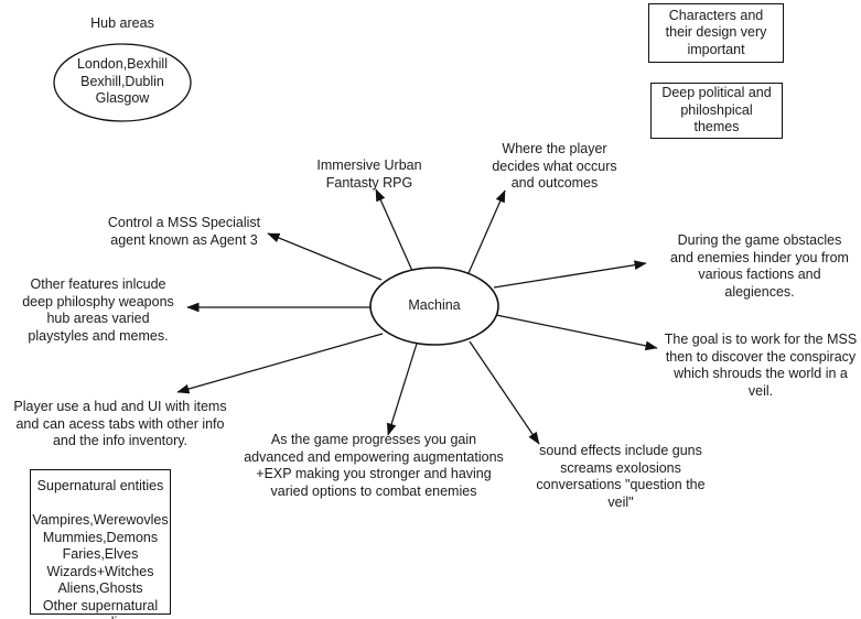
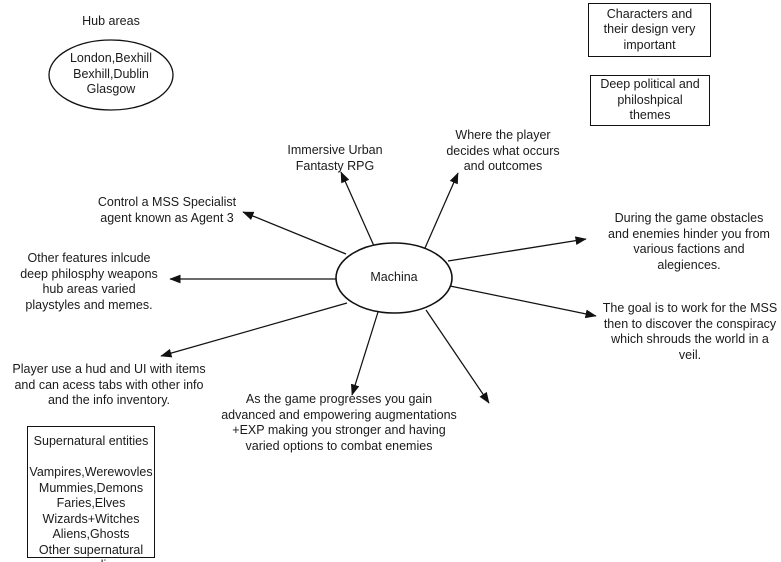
  Hub areas
  London,Bexhill
  Bexhill,Dublin
  Glasgow
  Machina
  Immersive Urban
  Fantasty RPG
  Where the player
  decides what occurs
  and outcomes
  Control a MSS Specialist
  agent known as Agent 3
  Other features inlcude
  deep philosphy weapons
  hub areas varied
  playstyles and memes.
  During the game obstacles
  and enemies hinder you from
  various factions and
  alegiences.
  The goal is to work for the MSS
  then to discover the conspiracy
  which shrouds the world in a veil.
  Player use a hud and UI with items
  and can acess tabs with other info
  and the info inventory.
  As the game progresses you gain
  advanced and empowering augmentations
  +EXP making you stronger and having
  varied options to combat enemies
- sound effects include guns
- screams exolosions
- conversations "question the
- veil"
  Characters and
  their design very
  important
  Deep political and
  philoshpical
  themes
  Supernatural entities
  Vampires,Werewovles
  Mummies,Demons
  Faries,Elves
  Wizards+Witches
  Aliens,Ghosts
  Other supernatural
